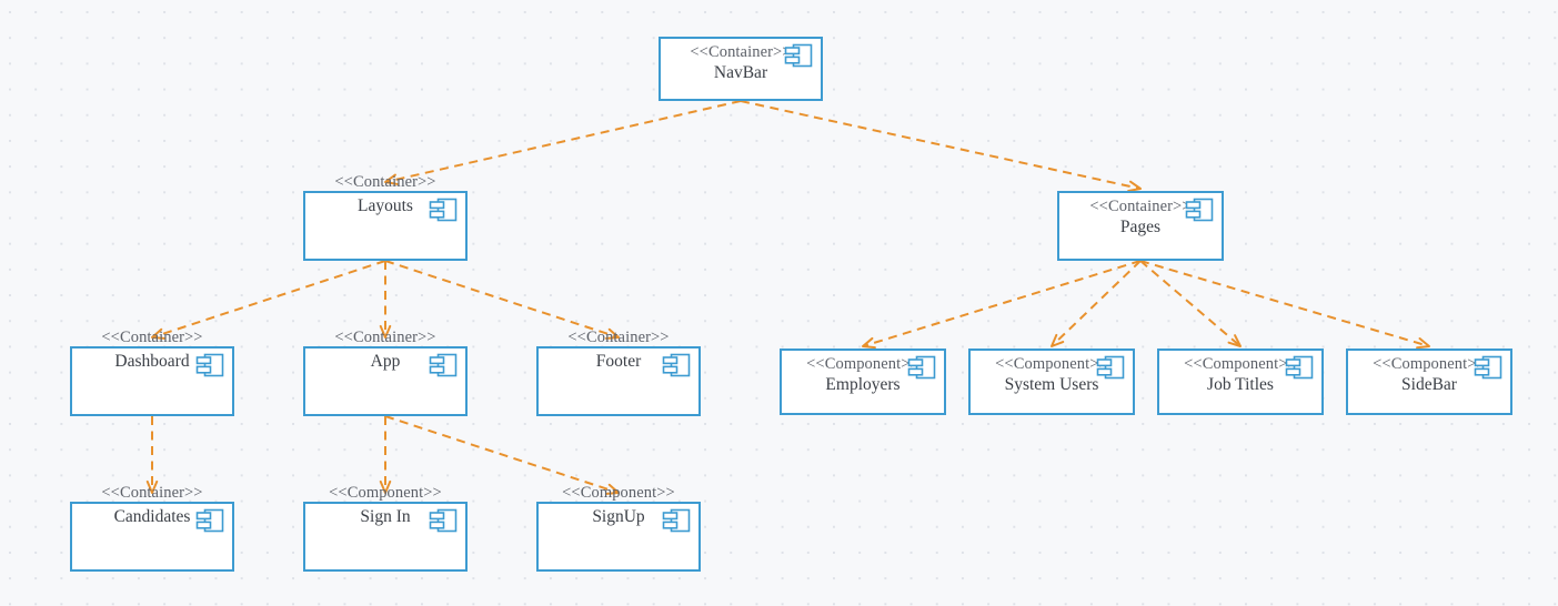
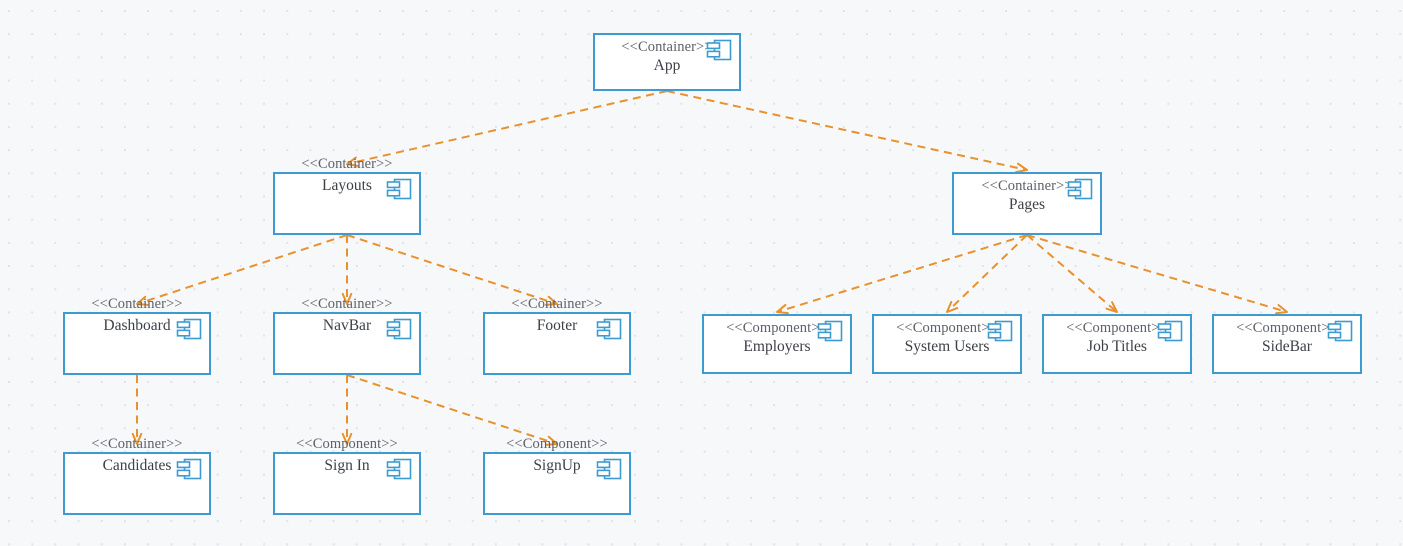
  <<Container>
- NavBar
+ App
  <<Container>>
  Layouts
  <<Container>
  Pages
  <<Container>>
  Dashboard
  <<Container>>
- App
+ NavBar
  <<Container>>
  Footer
  <<Component>
  Employers
  <<Component>
  System Users
  <<Component>
  Job Titles
  <<Component>
  SideBar
  <<Container>>
  Candidates
  <<Component>>
  Sign In
  <<Component>>
  SignUp
